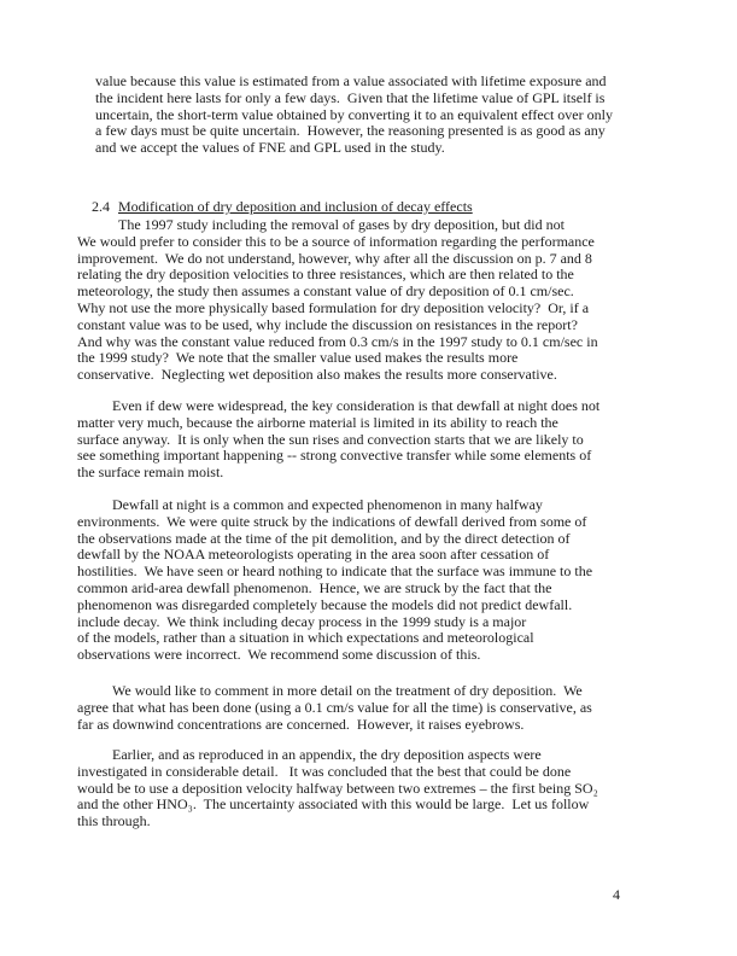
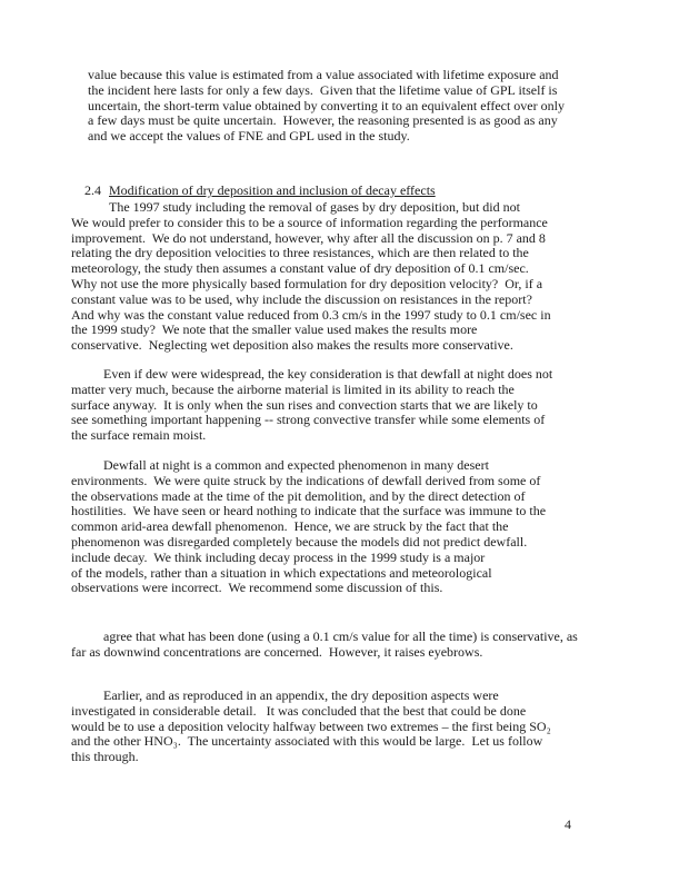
  value because this value is estimated from a value associated with lifetime exposure and
  the incident here lasts for only a few days. Given that the lifetime value of GPL itself is
  uncertain, the short-term value obtained by converting it to an equivalent effect over only
  a few days must be quite uncertain. However, the reasoning presented is as good as any
  and we accept the values of FNE and GPL used in the study.
  2.4 Modification of dry deposition and inclusion of decay effects
  The 1997 study including the removal of gases by dry deposition, but did not
  We would prefer to consider this to be a source of information regarding the performance
  improvement. We do not understand, however, why after all the discussion on p. 7 and 8
  relating the dry deposition velocities to three resistances, which are then related to the
  meteorology, the study then assumes a constant value of dry deposition of 0.1 cm/sec.
  Why not use the more physically based formulation for dry deposition velocity? Or, if a
  constant value was to be used, why include the discussion on resistances in the report?
  And why was the constant value reduced from 0.3 cm/s in the 1997 study to 0.1 cm/sec in
  the 1999 study? We note that the smaller value used makes the results more
  conservative. Neglecting wet deposition also makes the results more conservative.
  Even if dew were widespread, the key consideration is that dewfall at night does not
  matter very much, because the airborne material is limited in its ability to reach the
  surface anyway. It is only when the sun rises and convection starts that we are likely to
  see something important happening -- strong convective transfer while some elements of
  the surface remain moist.
- Dewfall at night is a common and expected phenomenon in many halfway
+ Dewfall at night is a common and expected phenomenon in many desert
  environments. We were quite struck by the indications of dewfall derived from some of
  the observations made at the time of the pit demolition, and by the direct detection of
- dewfall by the NOAA meteorologists operating in the area soon after cessation of
  hostilities. We have seen or heard nothing to indicate that the surface was immune to the
  common arid-area dewfall phenomenon. Hence, we are struck by the fact that the
  phenomenon was disregarded completely because the models did not predict dewfall.
  include decay. We think including decay process in the 1999 study is a major
  of the models, rather than a situation in which expectations and meteorological
  observations were incorrect. We recommend some discussion of this.
- We would like to comment in more detail on the treatment of dry deposition. We
  agree that what has been done (using a 0.1 cm/s value for all the time) is conservative, as
  far as downwind concentrations are concerned. However, it raises eyebrows.
  Earlier, and as reproduced in an appendix, the dry deposition aspects were
  investigated in considerable detail. It was concluded that the best that could be done
  would be to use a deposition velocity halfway between two extremes – the first being SO₂
  and the other HNO₃. The uncertainty associated with this would be large. Let us follow
  this through.
  4
